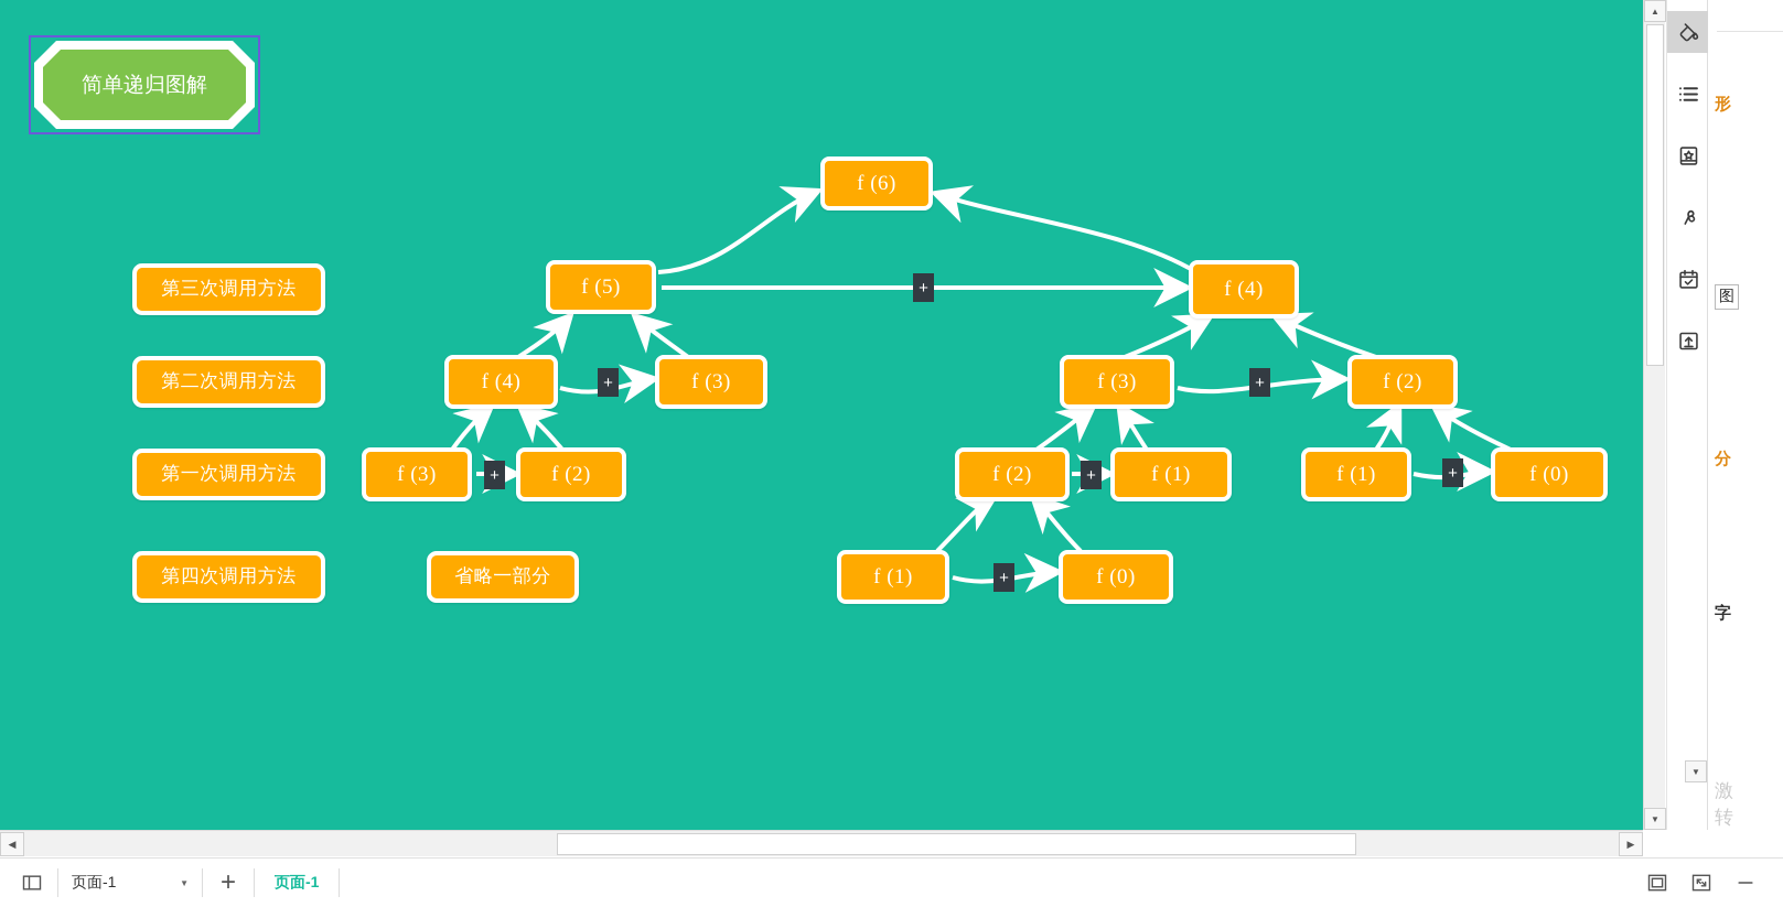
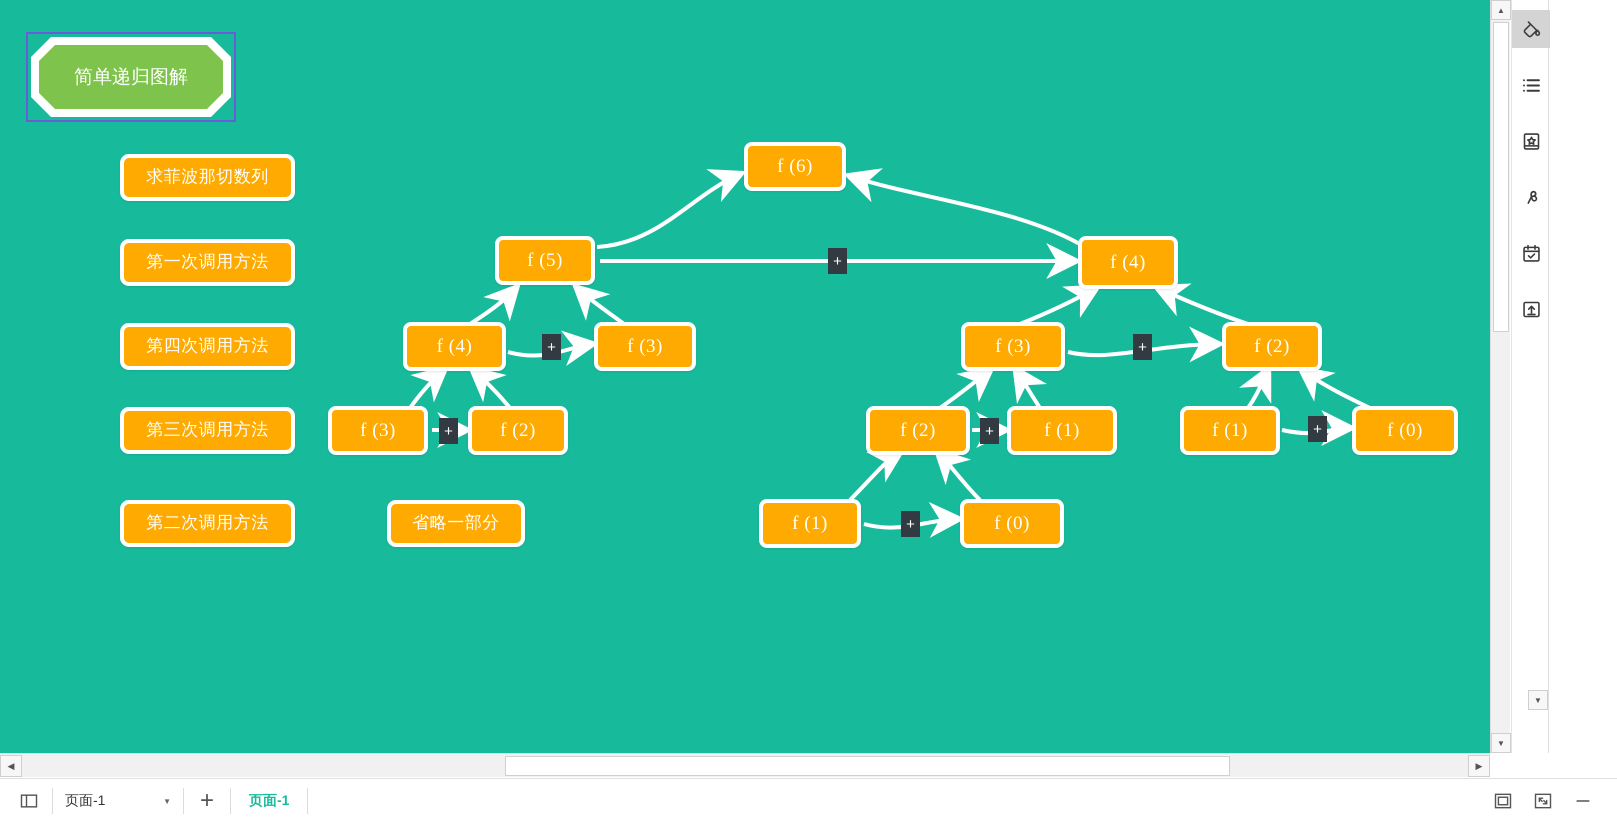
  简单递归图解
+ 求菲波那切数列
- 第三次调用方法
+ 第一次调用方法
- 第二次调用方法
+ 第四次调用方法
- 第一次调用方法
+ 第三次调用方法
- 第四次调用方法
+ 第二次调用方法
  省略一部分
  f (6)
  f (5)
  f (4)
  f (4)
  f (3)
  f (3)
  f (2)
  f (3)
  f (2)
  f (2)
  f (1)
  f (1)
  f (0)
  f (1)
  f (0)
  +
  +
  +
  +
  +
  +
  +
  ▲
  ▼
  ◀
  ▶
- 形
- 图
- 分
- 字
- 激
- 转
  ▼
  页面-1
  ▼
  +
  页面-1
